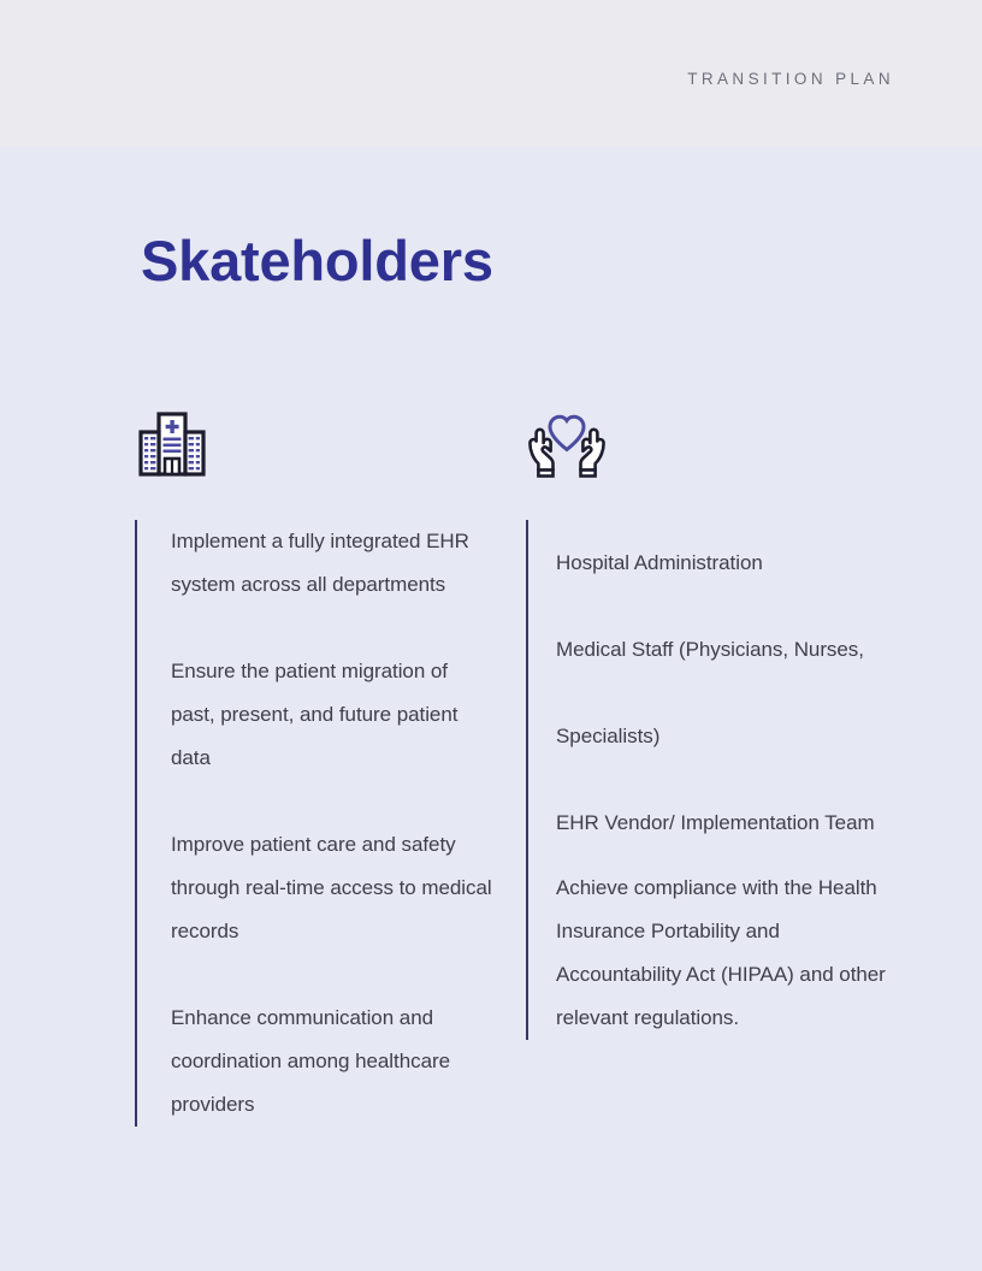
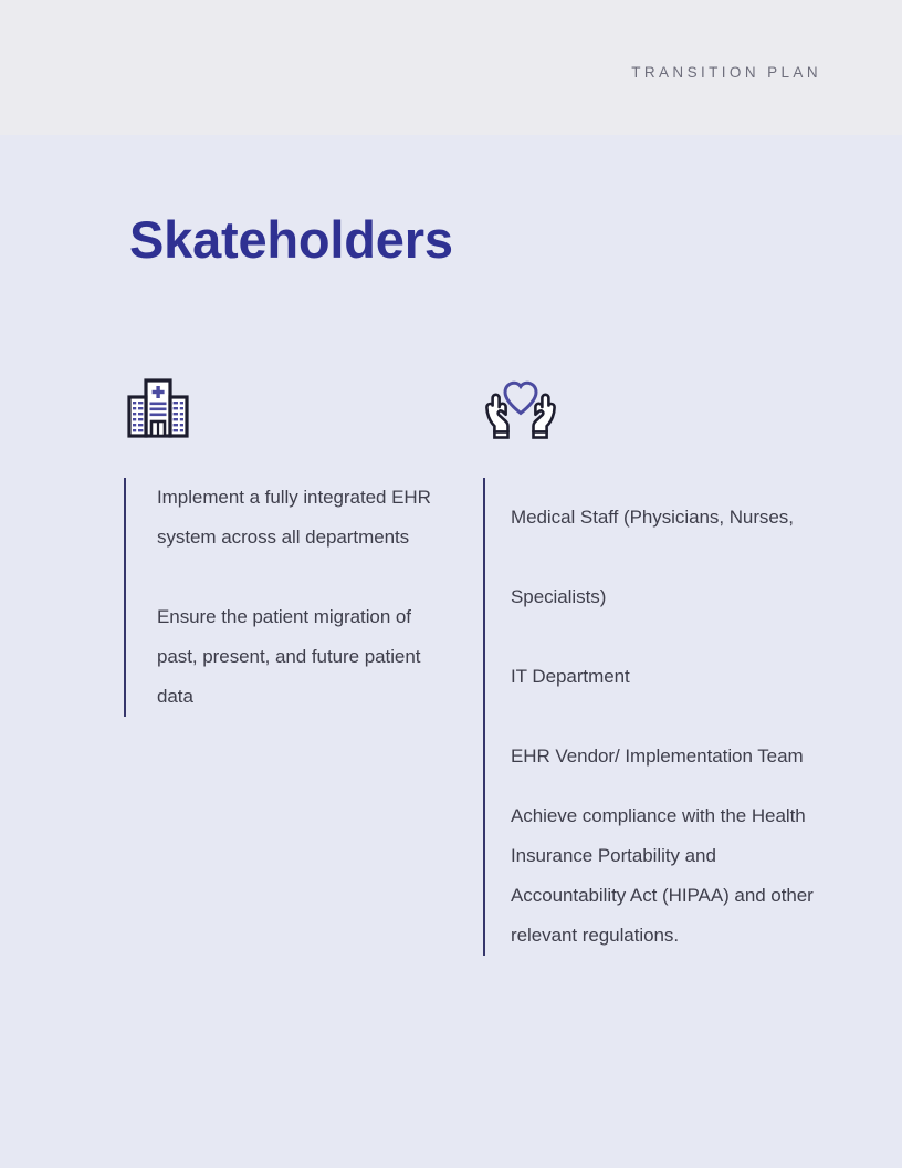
  TRANSITION PLAN
  Skateholders
  Implement a fully integrated EHR system across all departments
  Ensure the patient migration of past, present, and future patient data
- Improve patient care and safety through real-time access to medical records
- Enhance communication and coordination among healthcare providers
- Hospital Administration
  Medical Staff (Physicians, Nurses, Specialists)
+ IT Department
  EHR Vendor/ Implementation Team
  Achieve compliance with the Health Insurance Portability and Accountability Act (HIPAA) and other relevant regulations.
